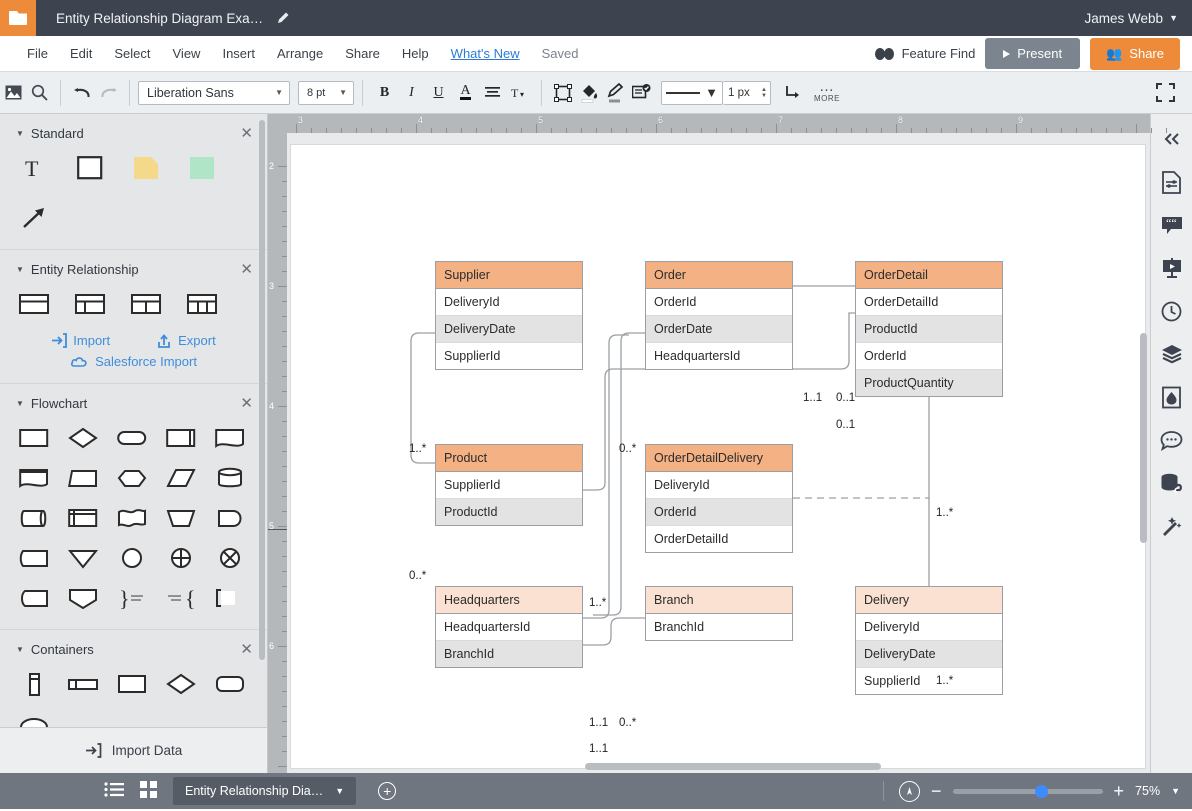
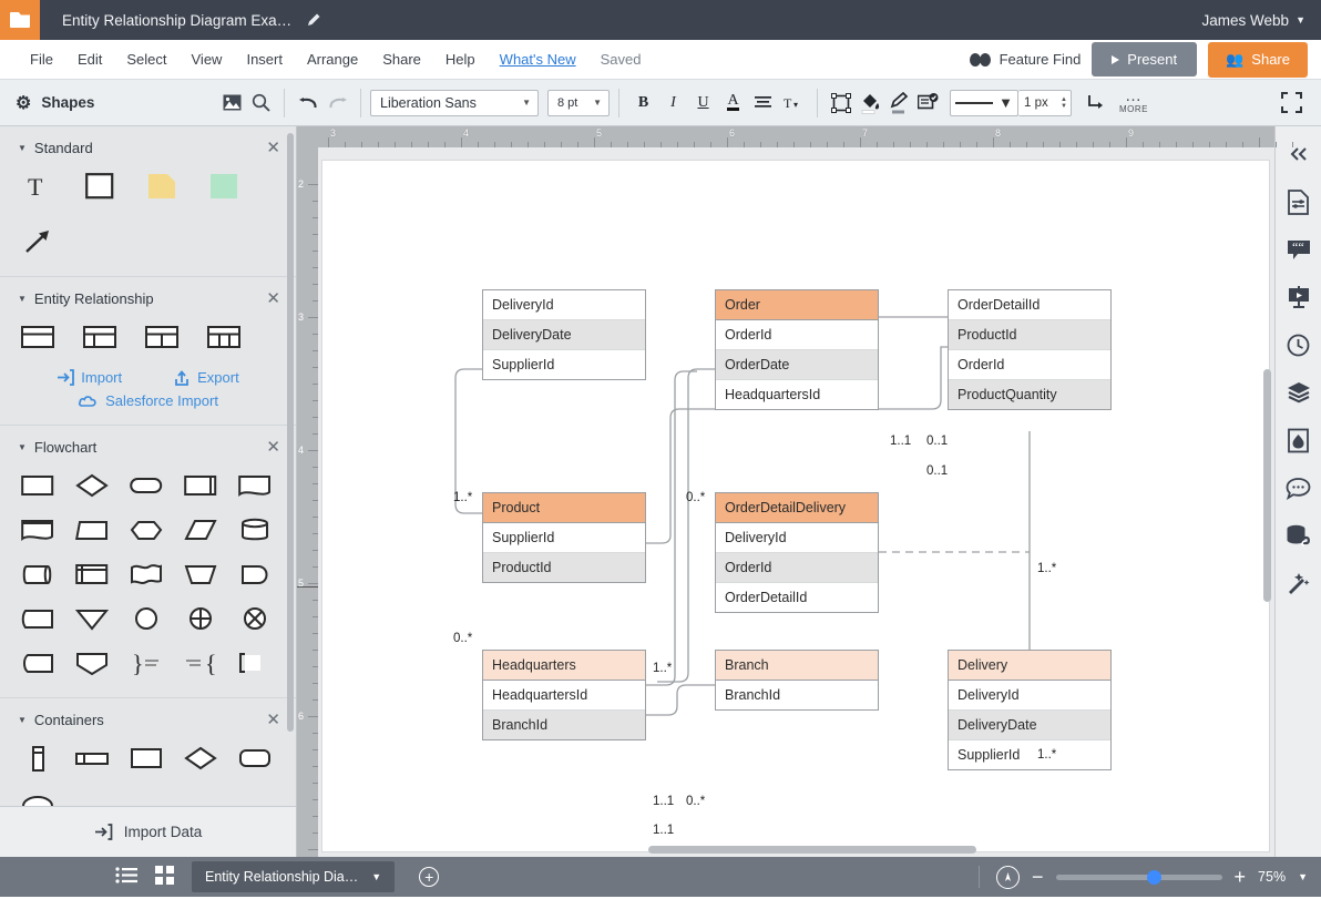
  Entity Relationship Diagram Exa…
  James Webb
  ▼
  File
  Edit
  Select
  View
  Insert
  Arrange
  Share
  Help
  What's New
  Saved
  Feature Find
  Present
  👥
  Share
+ ⚙
+ Shapes
  Liberation Sans
  ▼
  8 pt
  ▼
  B
  I
  U
  A
  T
  ▾
  ▼
  1 px
  …
  MORE
  ▼
  Standard
  ✕
  T
  ▼
  Entity Relationship
  ✕
  Import
  Export
  Salesforce Import
  ▼
  Flowchart
  ✕
  }
  {
  ▼
  Containers
  ✕
  Import Data
  3
  4
  5
  6
  7
  8
  9
  2
  3
  4
  5
  6
- Supplier
  DeliveryId
  DeliveryDate
  SupplierId
  Order
  OrderId
  OrderDate
  HeadquartersId
- OrderDetail
  OrderDetailId
  ProductId
  OrderId
  ProductQuantity
  Product
  SupplierId
  ProductId
  OrderDetailDelivery
  DeliveryId
  OrderId
  OrderDetailId
  Headquarters
  HeadquartersId
  BranchId
  Branch
  BranchId
  Delivery
  DeliveryId
  DeliveryDate
  SupplierId
  1..*
  0..*
  0..*
  1..*
  1..1
  0..1
  0..1
  1..*
  1..*
  1..1
  1..1
  0..*
  ““
  Entity Relationship Dia…
  ▼
  +
  −
  +
  75%
  ▼
